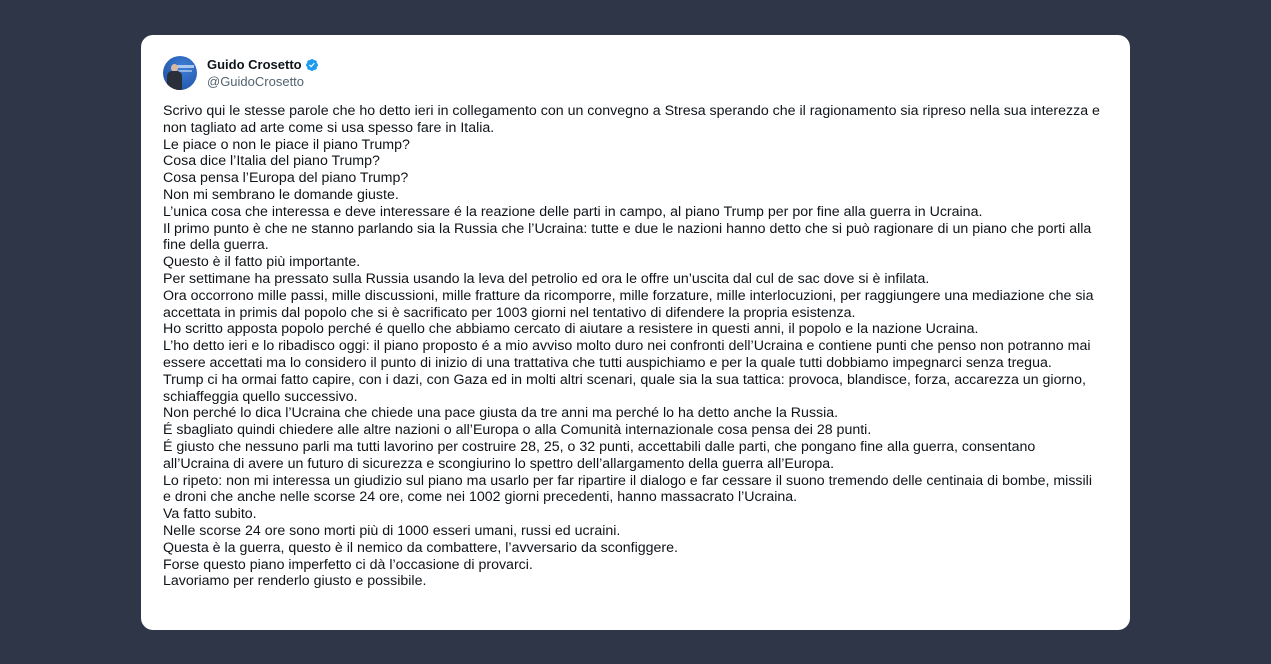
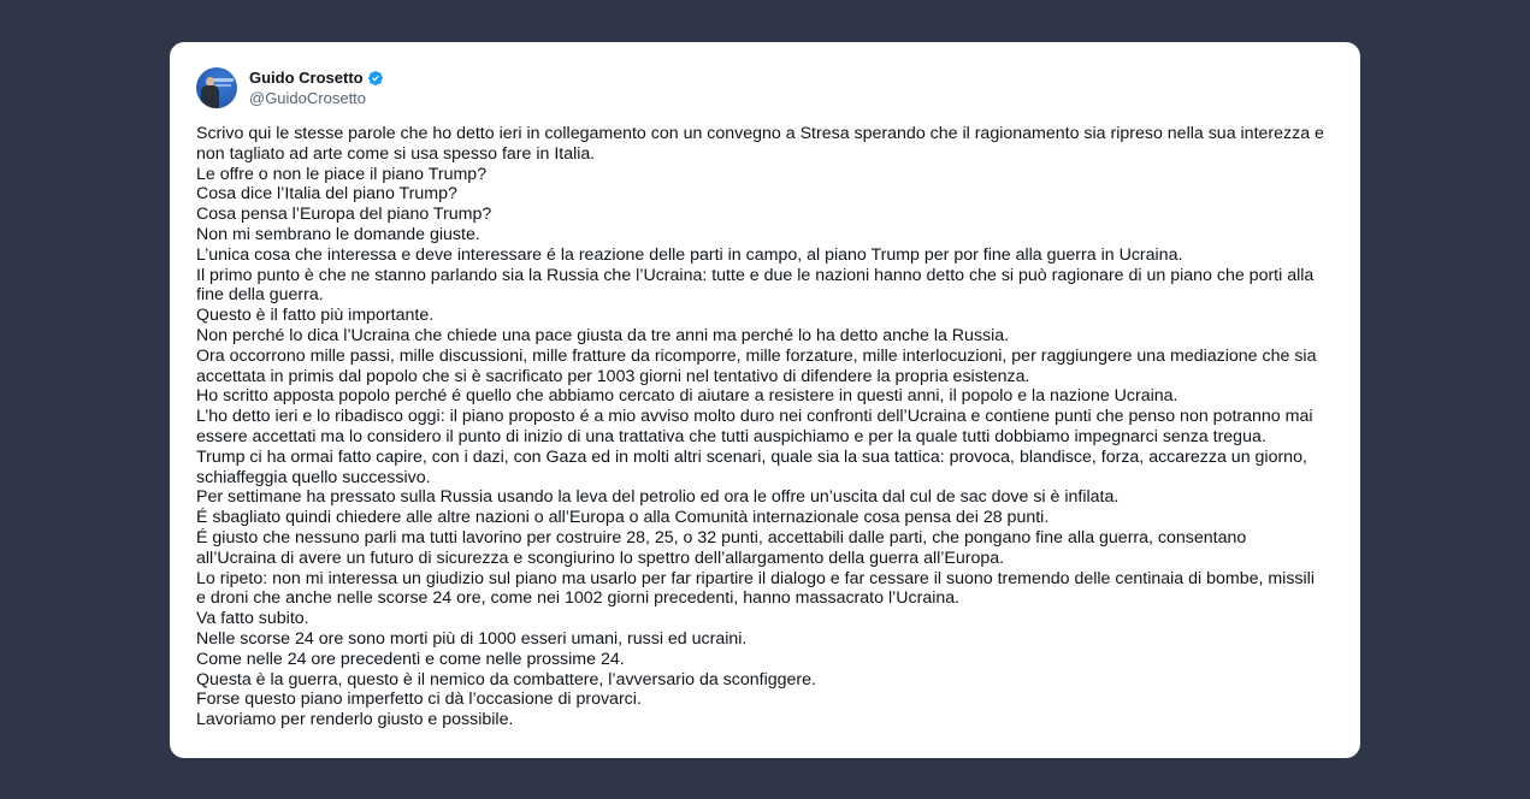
  Guido Crosetto
  @GuidoCrosetto
  Scrivo qui le stesse parole che ho detto ieri in collegamento con un convegno a Stresa sperando che il ragionamento sia ripreso nella sua interezza e non tagliato ad arte come si usa spesso fare in Italia.
- Le piace o non le piace il piano Trump?
+ Le offre o non le piace il piano Trump?
  Cosa dice l’Italia del piano Trump?
  Cosa pensa l’Europa del piano Trump?
  Non mi sembrano le domande giuste.
  L’unica cosa che interessa e deve interessare é la reazione delle parti in campo, al piano Trump per por fine alla guerra in Ucraina.
  Il primo punto è che ne stanno parlando sia la Russia che l’Ucraina: tutte e due le nazioni hanno detto che si può ragionare di un piano che porti alla fine della guerra.
  Questo è il fatto più importante.
- Per settimane ha pressato sulla Russia usando la leva del petrolio ed ora le offre un’uscita dal cul de sac dove si è infilata.
+ Non perché lo dica l’Ucraina che chiede una pace giusta da tre anni ma perché lo ha detto anche la Russia.
  Ora occorrono mille passi, mille discussioni, mille fratture da ricomporre, mille forzature, mille interlocuzioni, per raggiungere una mediazione che sia accettata in primis dal popolo che si è sacrificato per 1003 giorni nel tentativo di difendere la propria esistenza.
  Ho scritto apposta popolo perché é quello che abbiamo cercato di aiutare a resistere in questi anni, il popolo e la nazione Ucraina.
  L’ho detto ieri e lo ribadisco oggi: il piano proposto é a mio avviso molto duro nei confronti dell’Ucraina e contiene punti che penso non potranno mai essere accettati ma lo considero il punto di inizio di una trattativa che tutti auspichiamo e per la quale tutti dobbiamo impegnarci senza tregua.
  Trump ci ha ormai fatto capire, con i dazi, con Gaza ed in molti altri scenari, quale sia la sua tattica: provoca, blandisce, forza, accarezza un giorno, schiaffeggia quello successivo.
- Non perché lo dica l’Ucraina che chiede una pace giusta da tre anni ma perché lo ha detto anche la Russia.
+ Per settimane ha pressato sulla Russia usando la leva del petrolio ed ora le offre un’uscita dal cul de sac dove si è infilata.
  É sbagliato quindi chiedere alle altre nazioni o all’Europa o alla Comunità internazionale cosa pensa dei 28 punti.
  É giusto che nessuno parli ma tutti lavorino per costruire 28, 25, o 32 punti, accettabili dalle parti, che pongano fine alla guerra, consentano all’Ucraina di avere un futuro di sicurezza e scongiurino lo spettro dell’allargamento della guerra all’Europa.
  Lo ripeto: non mi interessa un giudizio sul piano ma usarlo per far ripartire il dialogo e far cessare il suono tremendo delle centinaia di bombe, missili e droni che anche nelle scorse 24 ore, come nei 1002 giorni precedenti, hanno massacrato l’Ucraina.
  Va fatto subito.
  Nelle scorse 24 ore sono morti più di 1000 esseri umani, russi ed ucraini.
+ Come nelle 24 ore precedenti e come nelle prossime 24.
  Questa è la guerra, questo è il nemico da combattere, l’avversario da sconfiggere.
  Forse questo piano imperfetto ci dà l’occasione di provarci.
  Lavoriamo per renderlo giusto e possibile.
